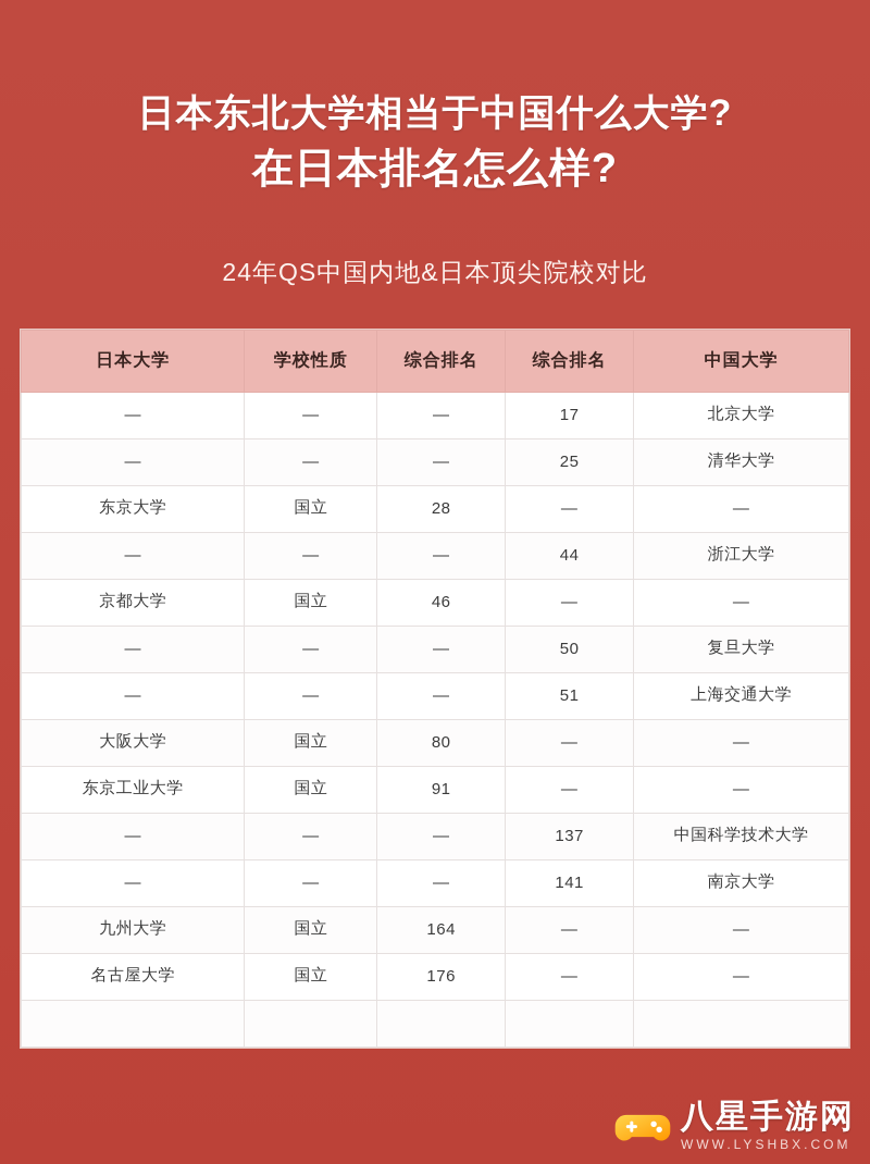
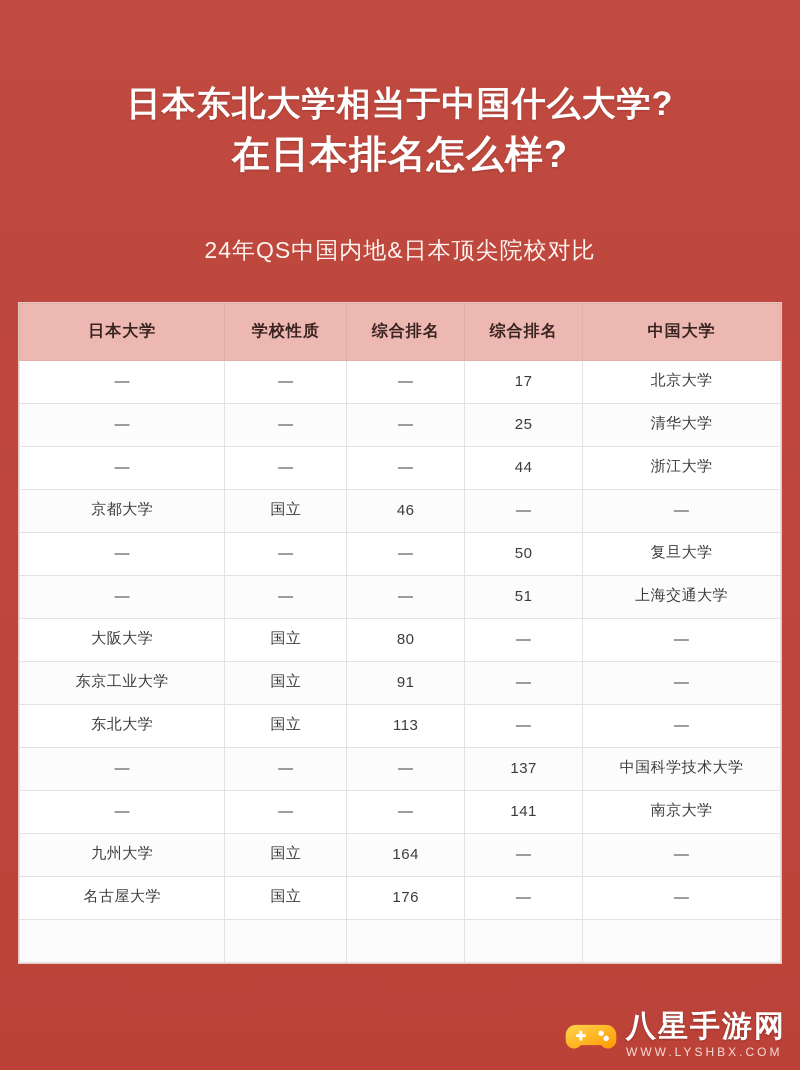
  日本东北大学相当于中国什么大学?
  在日本排名怎么样?
  24年QS中国内地&日本顶尖院校对比
  日本大学	学校性质	综合排名	综合排名	中国大学
  —	—	—	17	北京大学
  —	—	—	25	清华大学
- 东京大学	国立	28	—	—
  —	—	—	44	浙江大学
  京都大学	国立	46	—	—
  —	—	—	50	复旦大学
  —	—	—	51	上海交通大学
  大阪大学	国立	80	—	—
  东京工业大学	国立	91	—	—
+ 东北大学	国立	113	—	—
  —	—	—	137	中国科学技术大学
  —	—	—	141	南京大学
  九州大学	国立	164	—	—
  名古屋大学	国立	176	—	—
  八星手游网
  WWW.LYSHBX.COM
